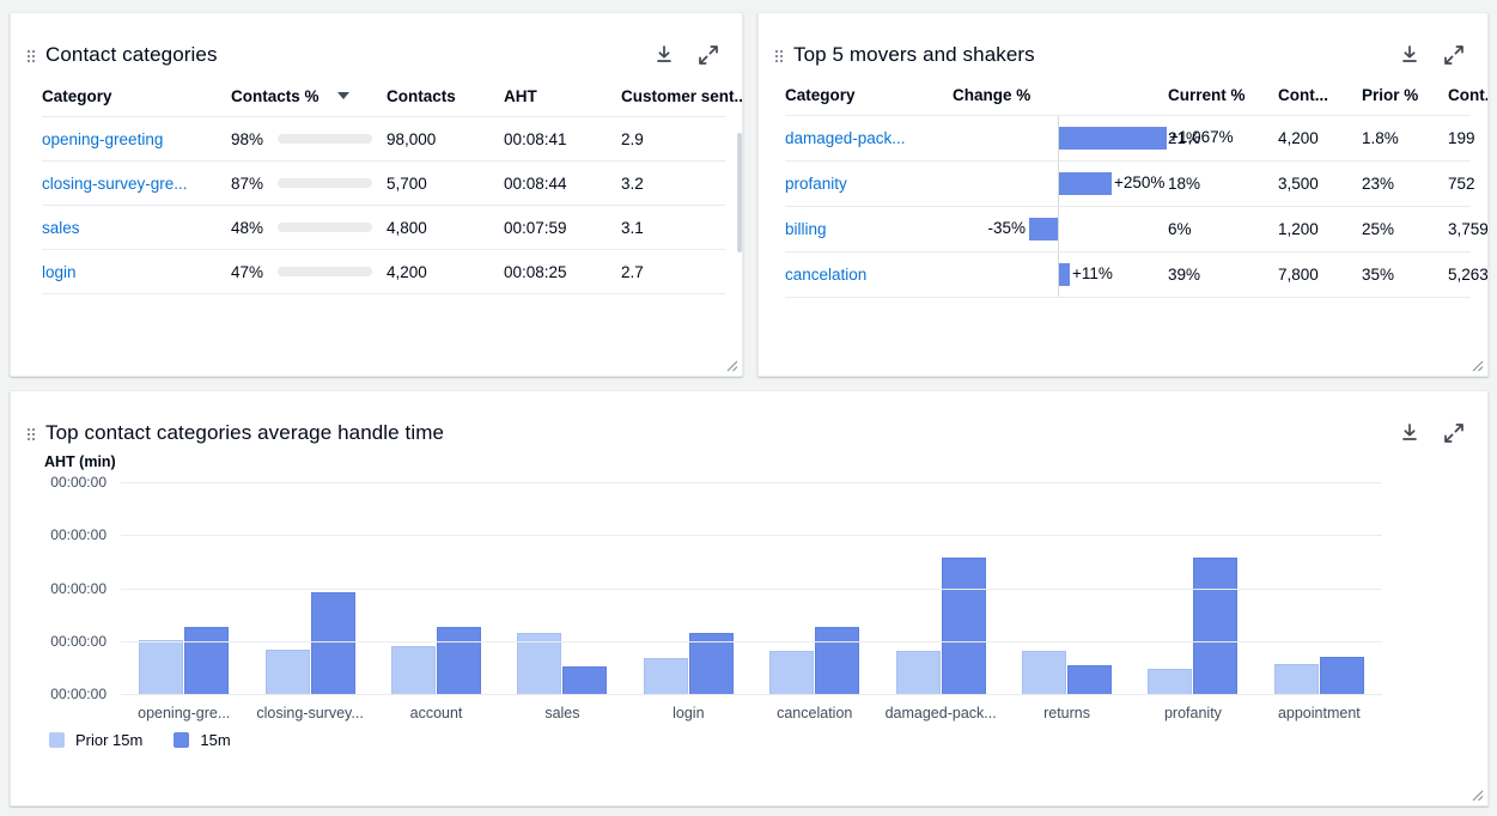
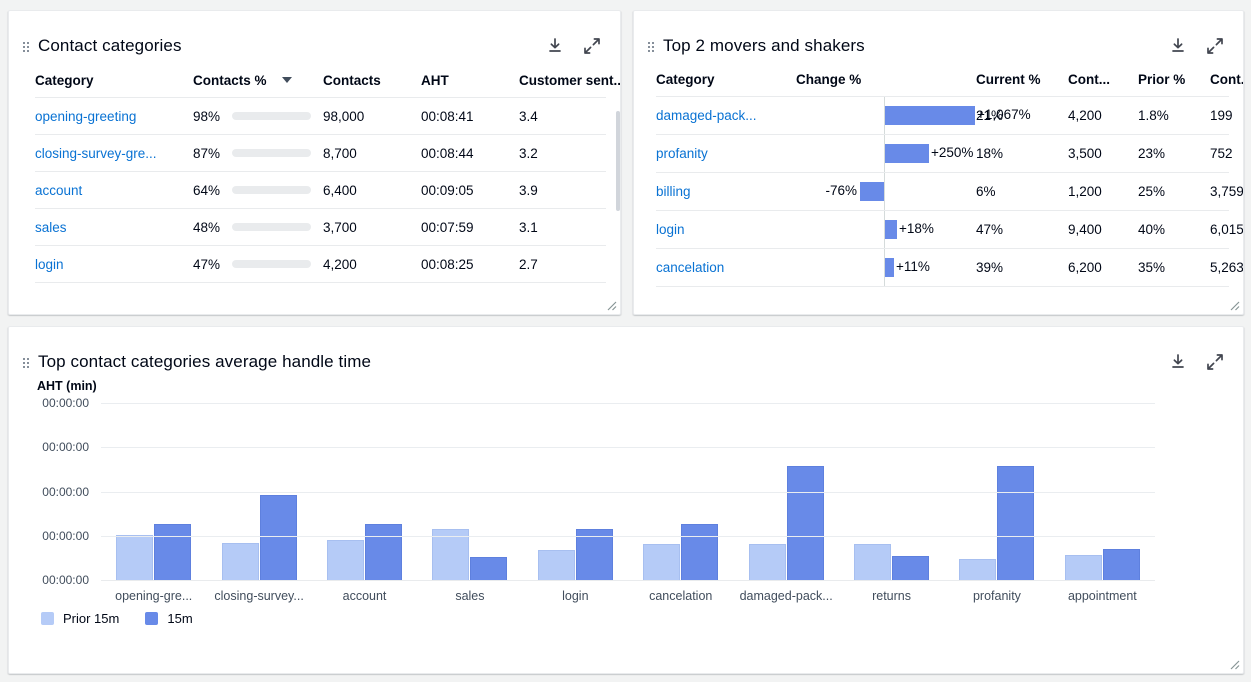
  Contact categories
  Category	Contacts %	Contacts	AHT	Customer sent..
- opening-greeting	98%	98,000	00:08:41	2.9
+ opening-greeting	98%	98,000	00:08:41	3.4
- closing-survey-gre...	87%	5,700	00:08:44	3.2
+ closing-survey-gre...	87%	8,700	00:08:44	3.2
+ account	64%	6,400	00:09:05	3.9
- sales	48%	4,800	00:07:59	3.1
+ sales	48%	3,700	00:07:59	3.1
  login	47%	4,200	00:08:25	2.7
- Top 5 movers and shakers
+ Top 2 movers and shakers
  Category	Change %	Current %	Cont...	Prior %	Cont.
  damaged-pack...	+1,067%	21%	4,200	1.8%	199
  profanity	+250%	18%	3,500	23%	752
- billing	-35%	6%	1,200	25%	3,759
+ billing	-76%	6%	1,200	25%	3,759
+ login	+18%	47%	9,400	40%	6,015
- cancelation	+11%	39%	7,800	35%	5,263
+ cancelation	+11%	39%	6,200	35%	5,263
  Top contact categories average handle time
  AHT (min)
  00:00:00
  00:00:00
  00:00:00
  00:00:00
  00:00:00
  opening-gre...
  closing-survey...
  account
  sales
  login
  cancelation
  damaged-pack...
  returns
  profanity
  appointment
  Prior 15m
  15m
